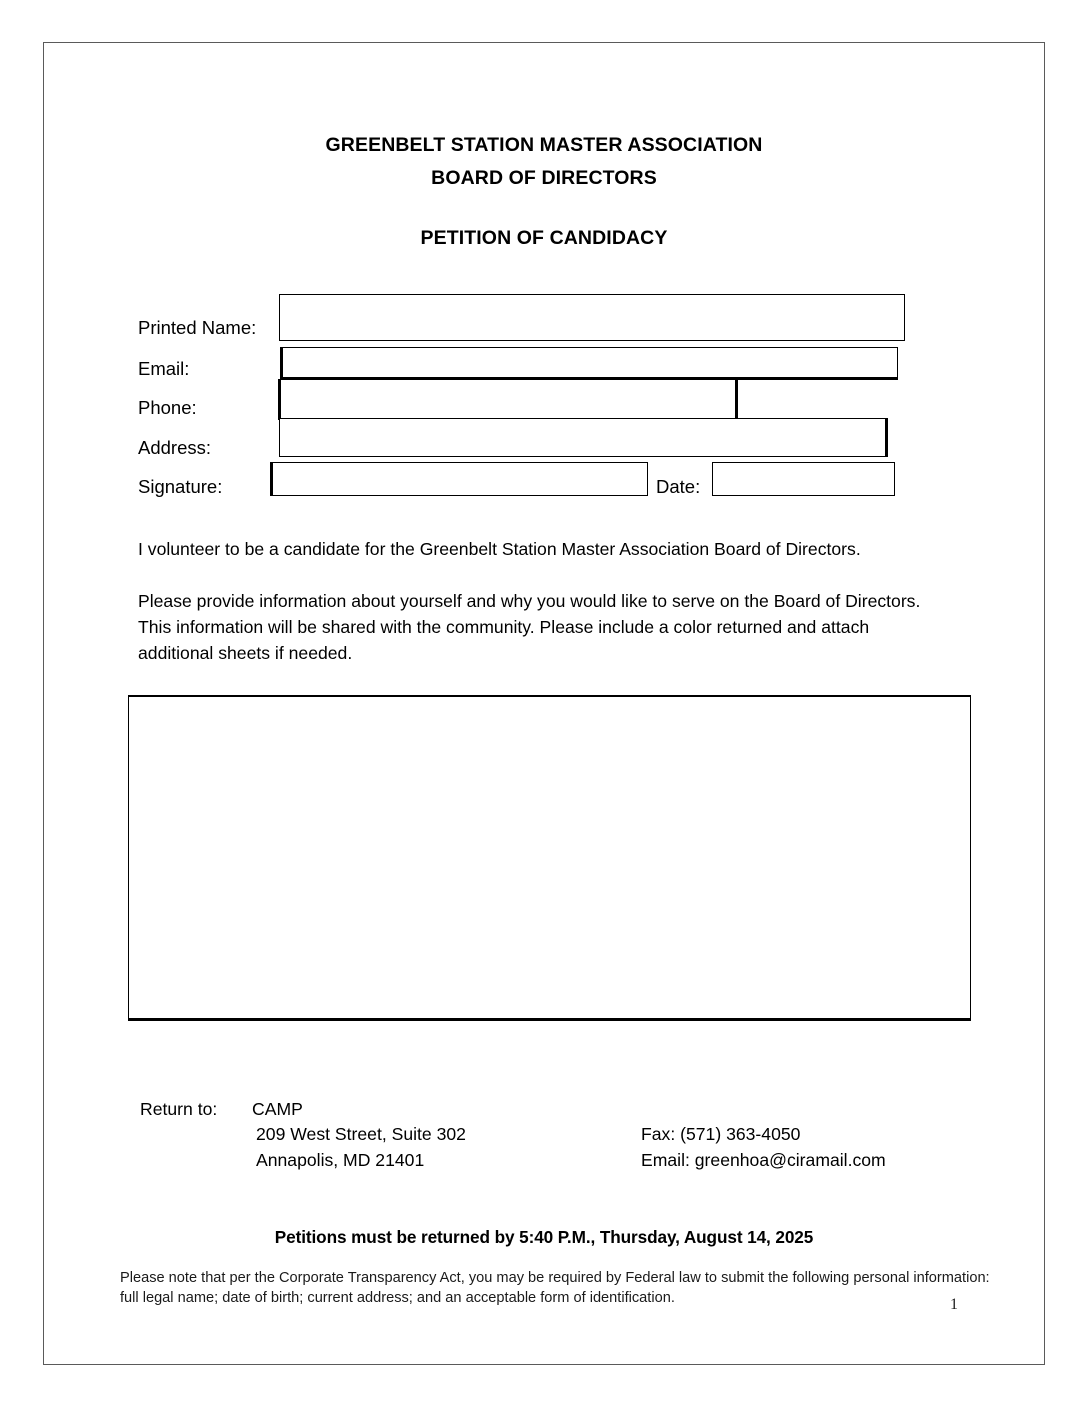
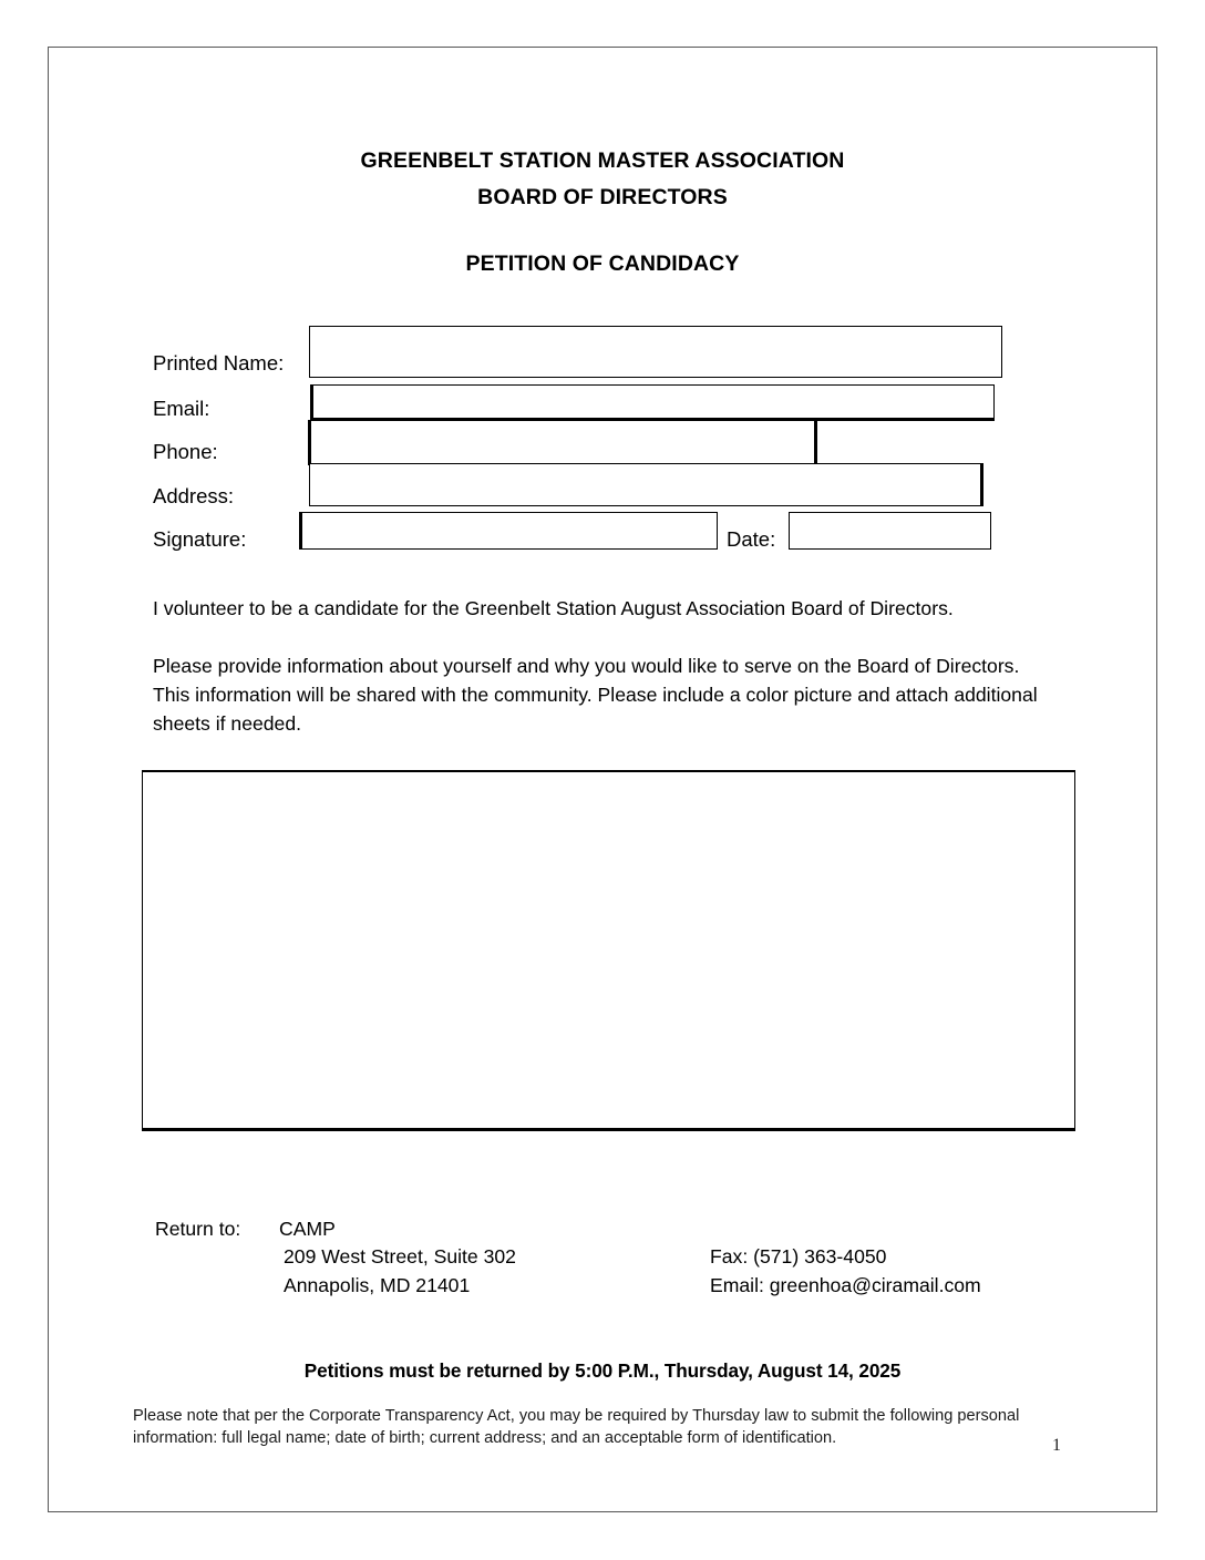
  GREENBELT STATION MASTER ASSOCIATION
  BOARD OF DIRECTORS
  PETITION OF CANDIDACY
  Printed Name:
  Email:
  Phone:
  Address:
  Signature:
  Date:
- I volunteer to be a candidate for the Greenbelt Station Master Association Board of Directors.
+ I volunteer to be a candidate for the Greenbelt Station August Association Board of Directors.
- Please provide information about yourself and why you would like to serve on the Board of Directors. This information will be shared with the community. Please include a color returned and attach additional sheets if needed.
+ Please provide information about yourself and why you would like to serve on the Board of Directors. This information will be shared with the community. Please include a color picture and attach additional sheets if needed.
  Return to:
  CAMP
  209 West Street, Suite 302
  Annapolis, MD 21401
  Fax: (571) 363-4050
  Email: greenhoa@ciramail.com
- Petitions must be returned by 5:40 P.M., Thursday, August 14, 2025
+ Petitions must be returned by 5:00 P.M., Thursday, August 14, 2025
- Please note that per the Corporate Transparency Act, you may be required by Federal law to submit the following personal information: full legal name; date of birth; current address; and an acceptable form of identification.
+ Please note that per the Corporate Transparency Act, you may be required by Thursday law to submit the following personal information: full legal name; date of birth; current address; and an acceptable form of identification.
  1
